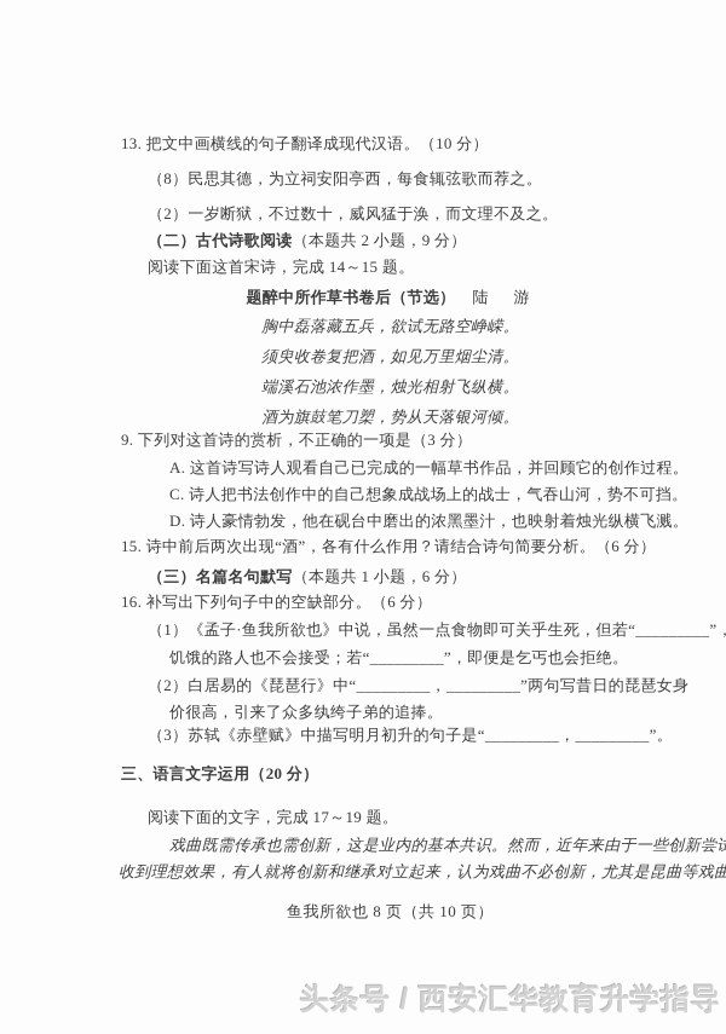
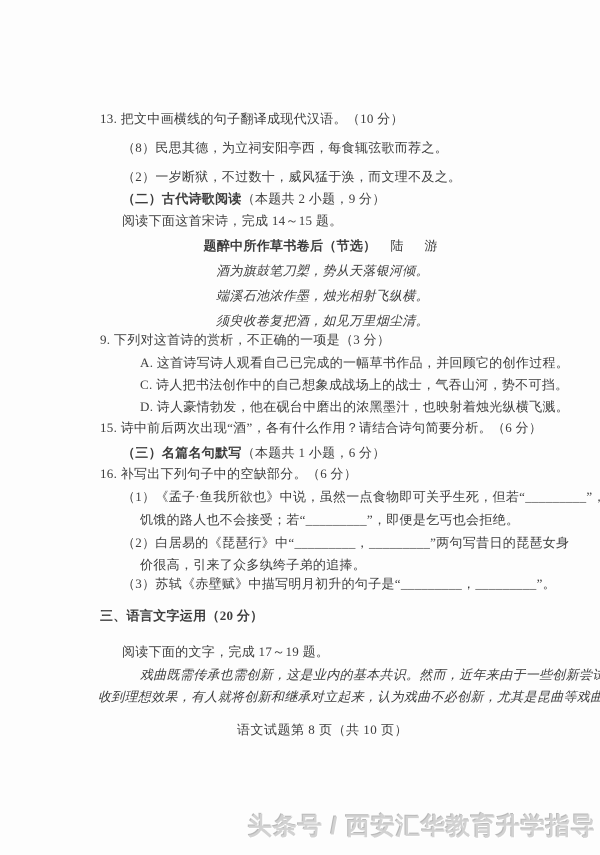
  13. 把文中画横线的句子翻译成现代汉语。（10 分）
  （8）民思其德，为立祠安阳亭西，每食辄弦歌而荐之。
  （2）一岁断狱，不过数十，威风猛于涣，而文理不及之。
  （二）古代诗歌阅读（本题共 2 小题，9 分）
  阅读下面这首宋诗，完成 14～15 题。
  题醉中所作草书卷后（节选） 陆 游
- 胸中磊落藏五兵，欲试无路空峥嵘。
- 须臾收卷复把酒，如见万里烟尘清。
+ 酒为旗鼓笔刀槊，势从天落银河倾。
  端溪石池浓作墨，烛光相射飞纵横。
- 酒为旗鼓笔刀槊，势从天落银河倾。
+ 须臾收卷复把酒，如见万里烟尘清。
  9. 下列对这首诗的赏析，不正确的一项是（3 分）
  A. 这首诗写诗人观看自己已完成的一幅草书作品，并回顾它的创作过程。
  C. 诗人把书法创作中的自己想象成战场上的战士，气吞山河，势不可挡。
  D. 诗人豪情勃发，他在砚台中磨出的浓黑墨汁，也映射着烛光纵横飞溅。
  15. 诗中前后两次出现“酒”，各有什么作用？请结合诗句简要分析。（6 分）
  （三）名篇名句默写（本题共 1 小题，6 分）
  16. 补写出下列句子中的空缺部分。（6 分）
  （1）《孟子·鱼我所欲也》中说，虽然一点食物即可关乎生死，但若“_________”，
  饥饿的路人也不会接受；若“_________”，即便是乞丐也会拒绝。
  （2）白居易的《琵琶行》中“_________，_________”两句写昔日的琵琶女身
  价很高，引来了众多纨绔子弟的追捧。
  （3）苏轼《赤壁赋》中描写明月初升的句子是“_________，_________”。
  三、语言文字运用（20 分）
  阅读下面的文字，完成 17～19 题。
  戏曲既需传承也需创新，这是业内的基本共识。然而，近年来由于一些创新尝试
  收到理想效果，有人就将创新和继承对立起来，认为戏曲不必创新，尤其是昆曲等戏曲
- 鱼我所欲也 8 页（共 10 页）
+ 语文试题第 8 页（共 10 页）
  头条号 / 西安汇华教育升学指导
